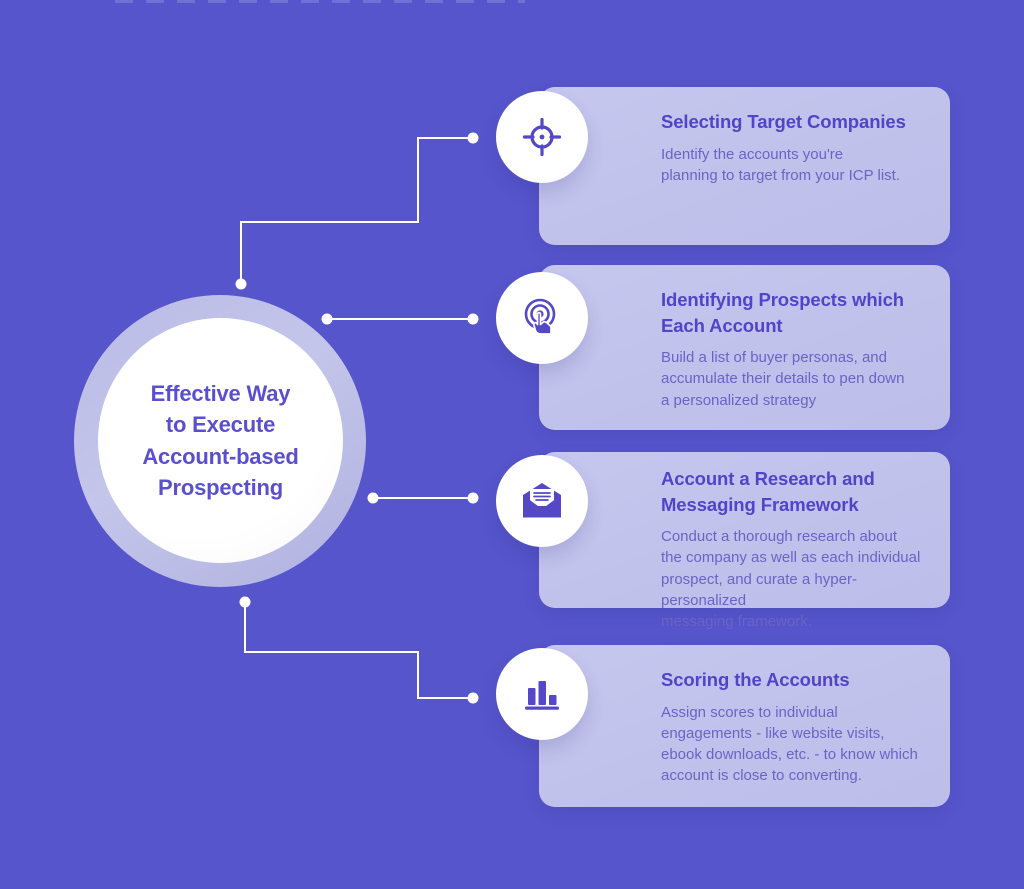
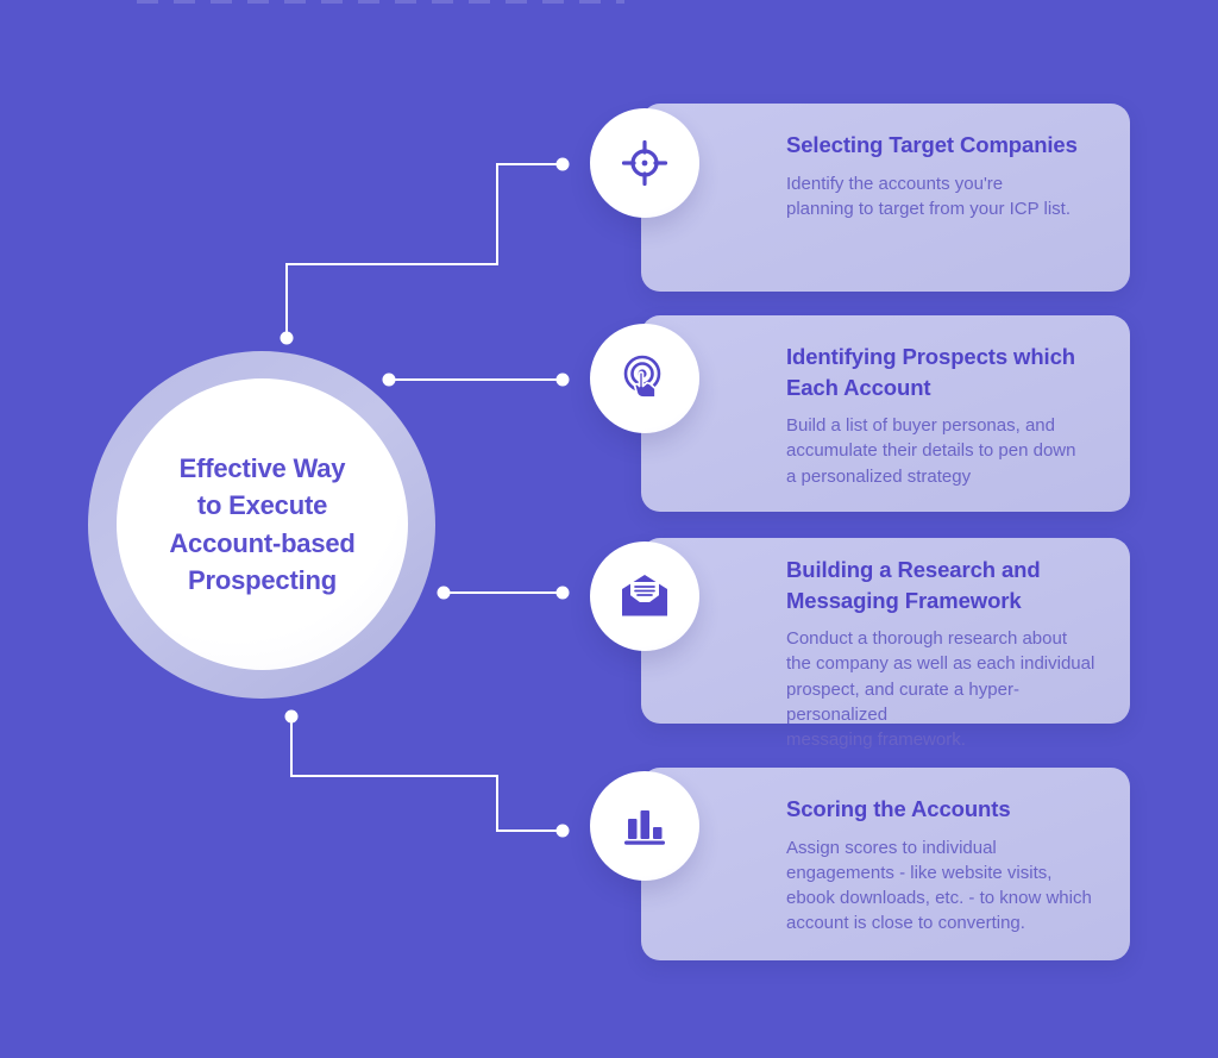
  Effective Way
  to Execute
  Account-based
  Prospecting
  Selecting Target Companies
  Identify the accounts you're
  planning to target from your ICP list.
  Identifying Prospects which Each Account
  Build a list of buyer personas, and
  accumulate their details to pen down
  a personalized strategy
- Account a Research and Messaging Framework
+ Building a Research and Messaging Framework
  Conduct a thorough research about
  the company as well as each individual
  prospect, and curate a hyper-personalized
  messaging framework.
  Scoring the Accounts
  Assign scores to individual
  engagements - like website visits,
  ebook downloads, etc. - to know which
  account is close to converting.
